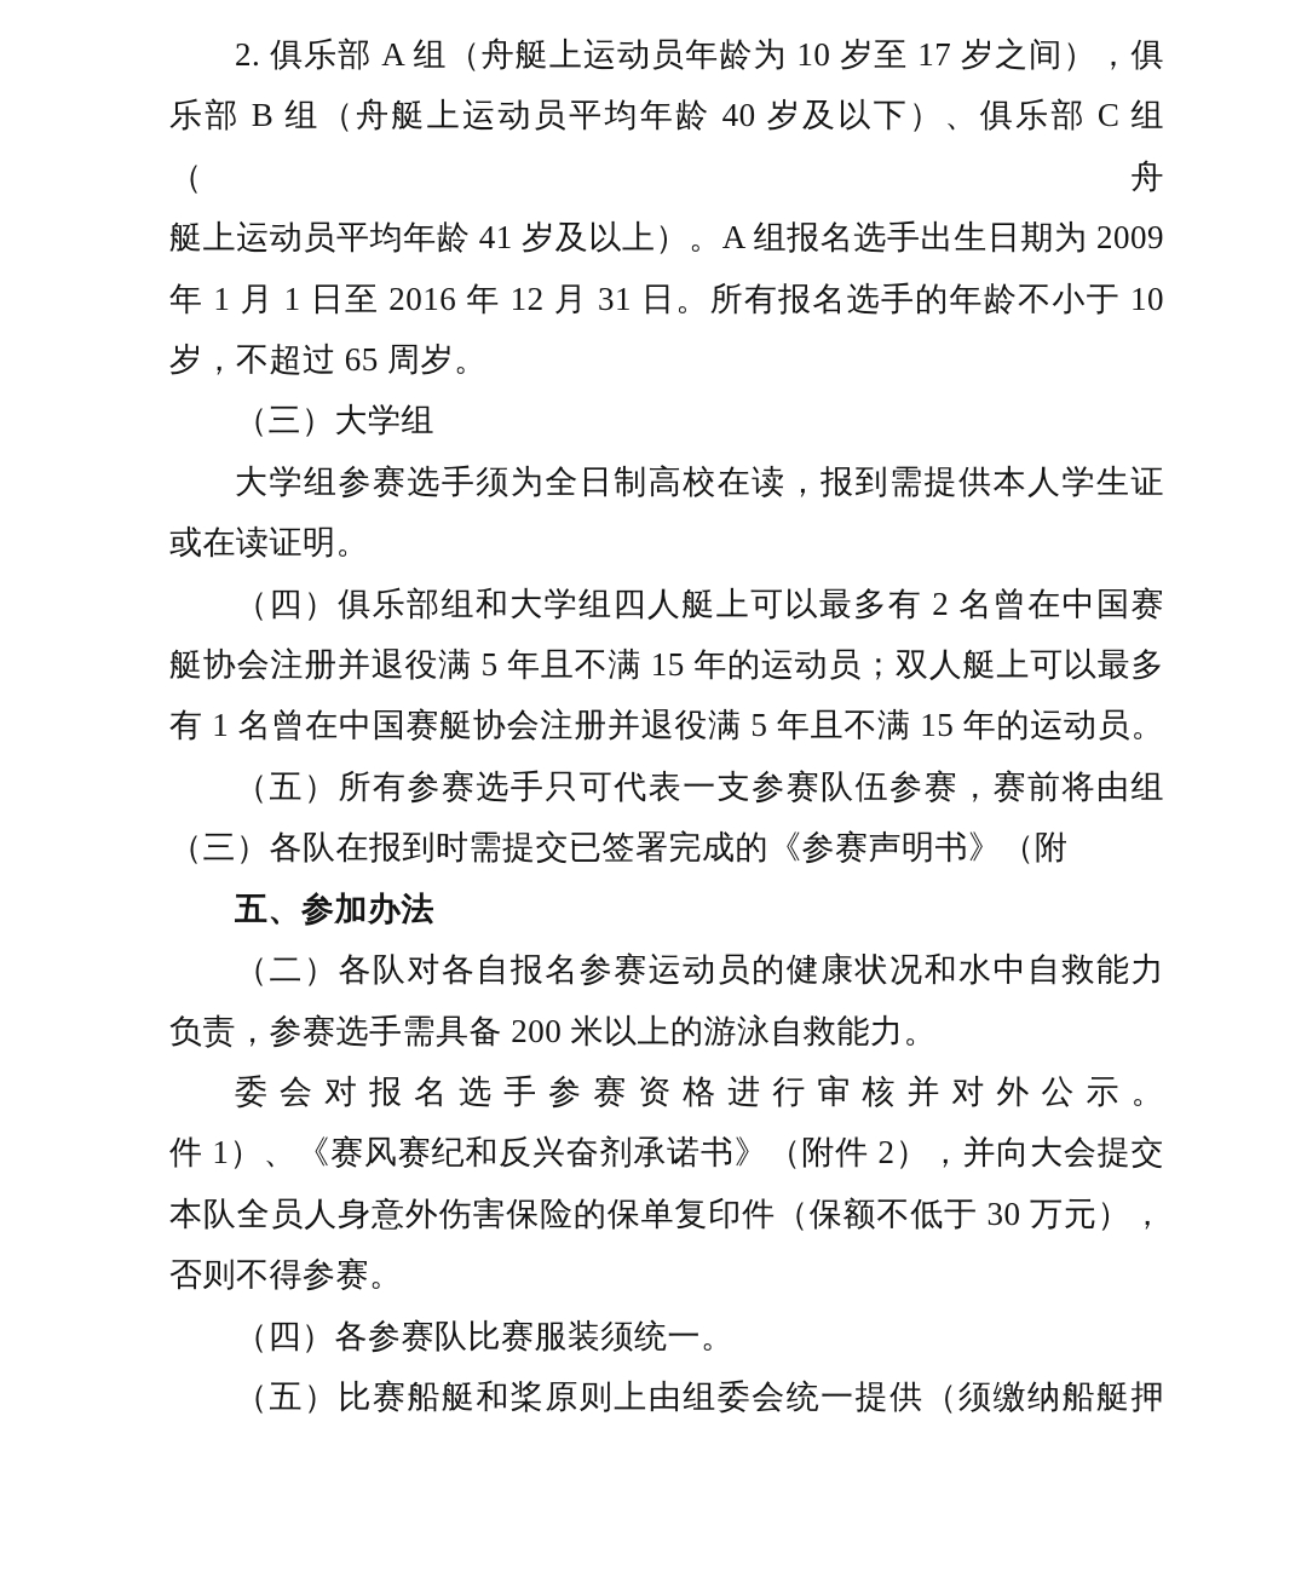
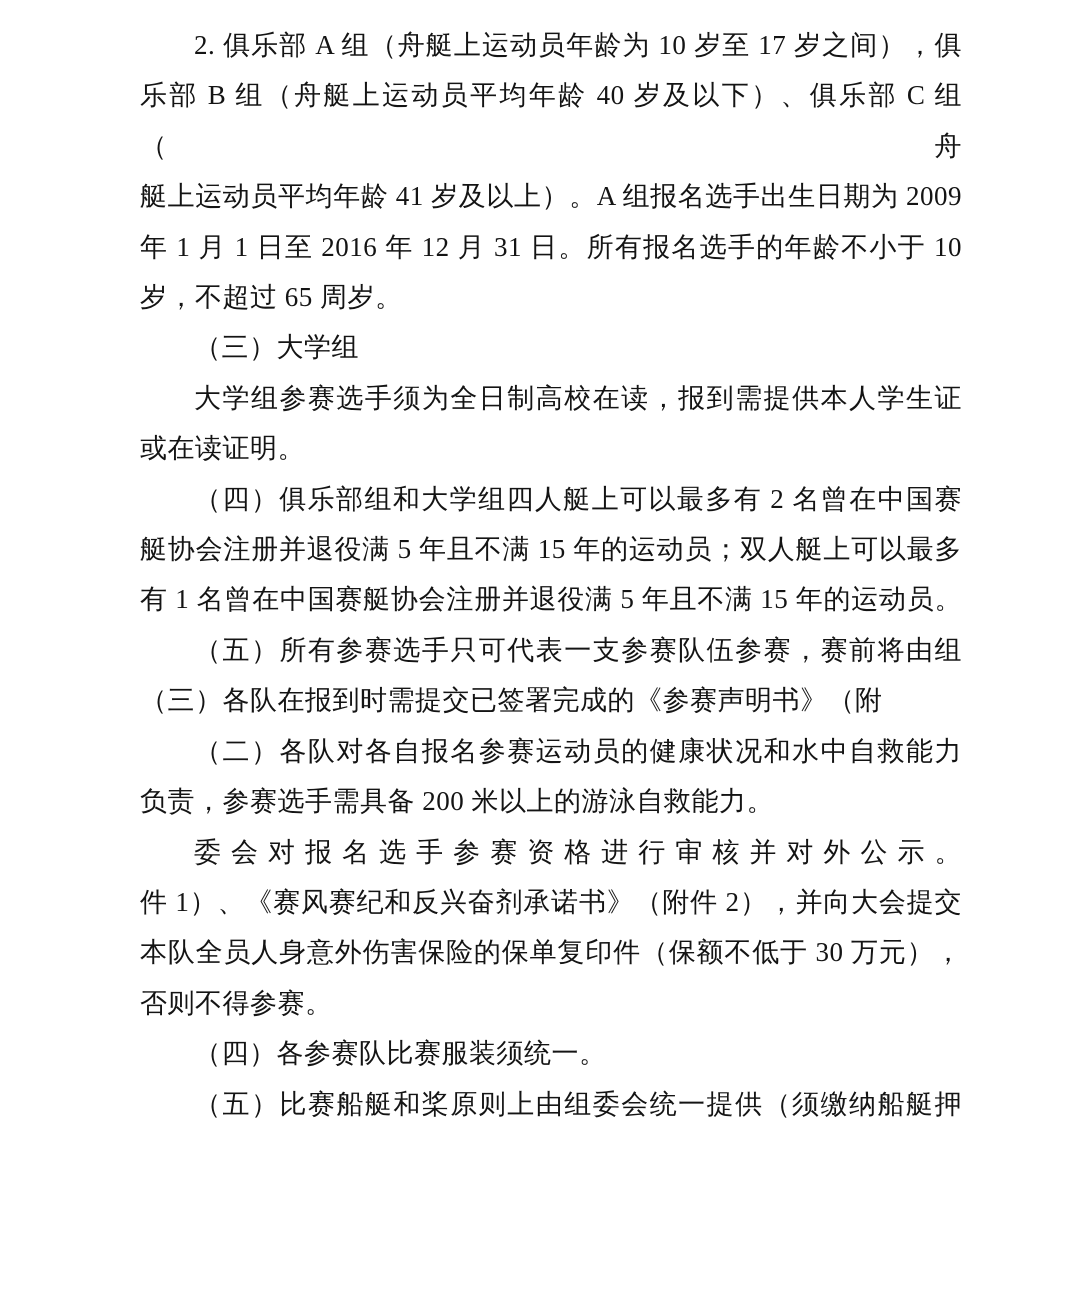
  2. 俱乐部 A 组（舟艇上运动员年龄为 10 岁至 17 岁之间），俱
  乐部 B 组（舟艇上运动员平均年龄 40 岁及以下）、俱乐部 C 组（舟
  艇上运动员平均年龄 41 岁及以上）。A 组报名选手出生日期为 2009
  年 1 月 1 日至 2016 年 12 月 31 日。所有报名选手的年龄不小于 10
  岁，不超过 65 周岁。
  （三）大学组
  大学组参赛选手须为全日制高校在读，报到需提供本人学生证
  或在读证明。
  （四）俱乐部组和大学组四人艇上可以最多有 2 名曾在中国赛
  艇协会注册并退役满 5 年且不满 15 年的运动员；双人艇上可以最多
  有 1 名曾在中国赛艇协会注册并退役满 5 年且不满 15 年的运动员。
  （五）所有参赛选手只可代表一支参赛队伍参赛，赛前将由组
  （三）各队在报到时需提交已签署完成的《参赛声明书》（附
- 五、参加办法
  （二）各队对各自报名参赛运动员的健康状况和水中自救能力
  负责，参赛选手需具备 200 米以上的游泳自救能力。
  委会对报名选手参赛资格进行审核并对外公示。
  件 1）、《赛风赛纪和反兴奋剂承诺书》（附件 2），并向大会提交
  本队全员人身意外伤害保险的保单复印件（保额不低于 30 万元），
  否则不得参赛。
  （四）各参赛队比赛服装须统一。
  （五）比赛船艇和桨原则上由组委会统一提供（须缴纳船艇押
